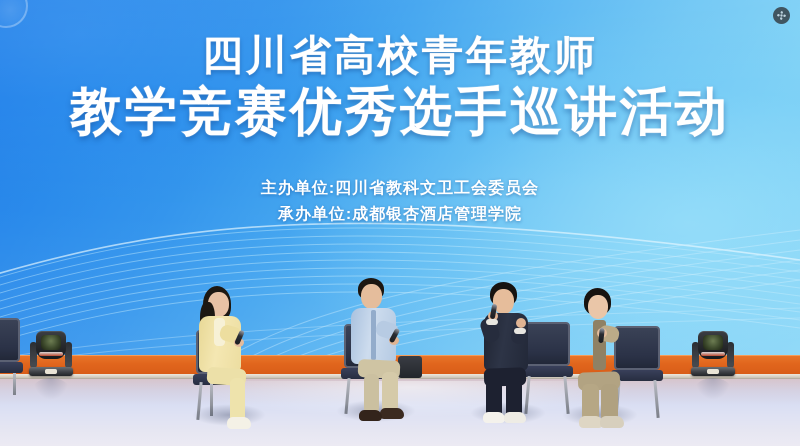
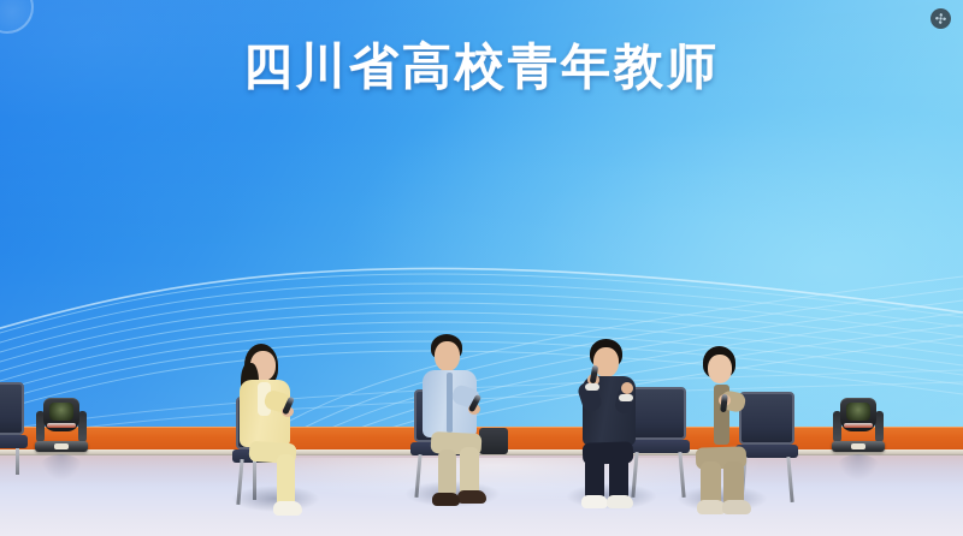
  四川省高校青年教师
- 教学竞赛优秀选手巡讲活动
- 主办单位:四川省教科文卫工会委员会
- 承办单位:成都银杏酒店管理学院
